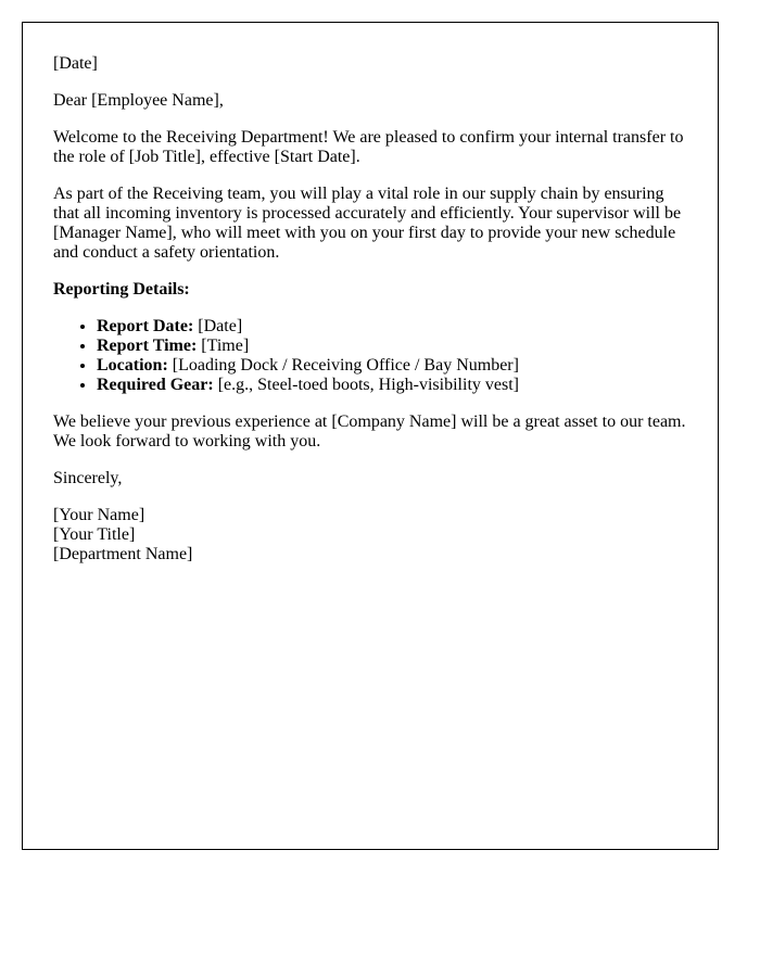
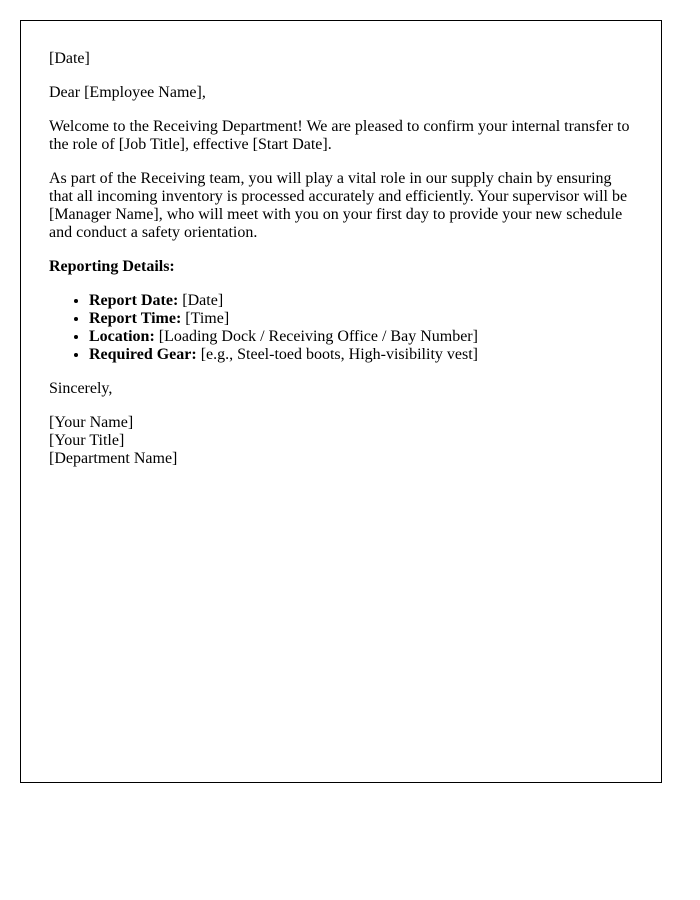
  [Date]
  Dear [Employee Name],
  Welcome to the Receiving Department! We are pleased to confirm your internal transfer to the role of [Job Title], effective [Start Date].
  As part of the Receiving team, you will play a vital role in our supply chain by ensuring that all incoming inventory is processed accurately and efficiently. Your supervisor will be [Manager Name], who will meet with you on your first day to provide your new schedule and conduct a safety orientation.
  Reporting Details:
  Report Date: [Date]
  Report Time: [Time]
  Location: [Loading Dock / Receiving Office / Bay Number]
  Required Gear: [e.g., Steel-toed boots, High-visibility vest]
- We believe your previous experience at [Company Name] will be a great asset to our team. We look forward to working with you.
  Sincerely,
  [Your Name]
  [Your Title]
  [Department Name]
